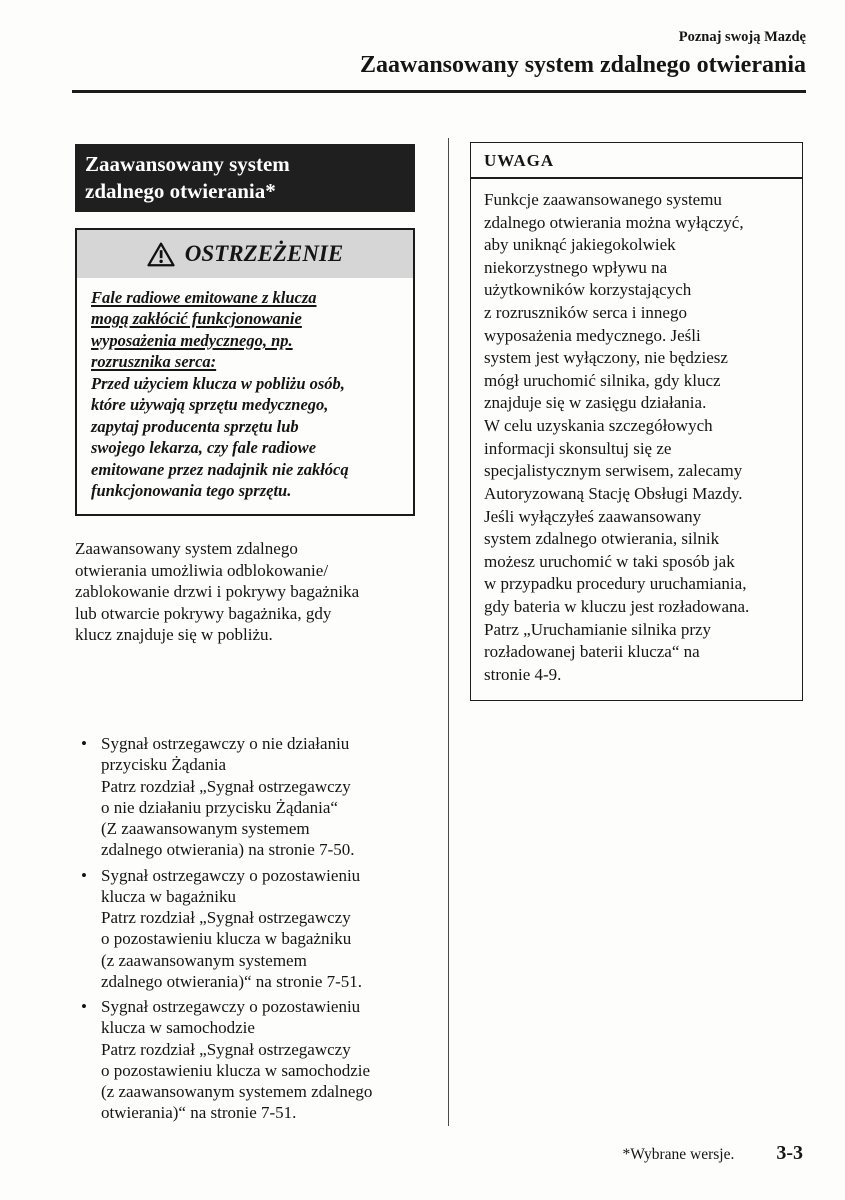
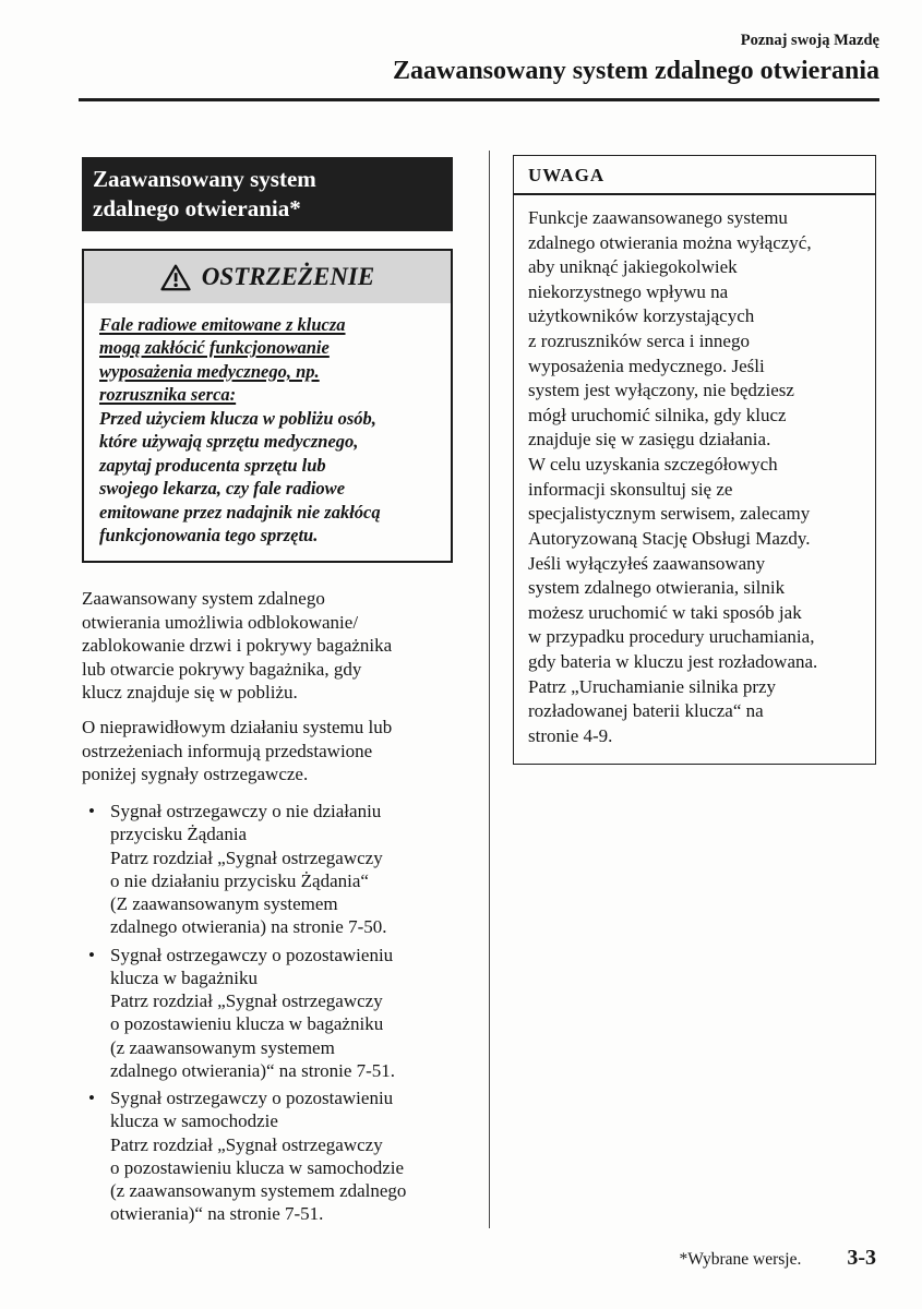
  Poznaj swoją Mazdę
  Zaawansowany system zdalnego otwierania
  Zaawansowany system
  zdalnego otwierania*
  OSTRZEŻENIE
  Fale radiowe emitowane z klucza
  mogą zakłócić funkcjonowanie
  wyposażenia medycznego, np.
  rozrusznika serca:
  Przed użyciem klucza w pobliżu osób,
  które używają sprzętu medycznego,
  zapytaj producenta sprzętu lub
  swojego lekarza, czy fale radiowe
  emitowane przez nadajnik nie zakłócą
  funkcjonowania tego sprzętu.
  Zaawansowany system zdalnego
  otwierania umożliwia odblokowanie/
  zablokowanie drzwi i pokrywy bagażnika
  lub otwarcie pokrywy bagażnika, gdy
  klucz znajduje się w pobliżu.
+ O nieprawidłowym działaniu systemu lub
+ ostrzeżeniach informują przedstawione
+ poniżej sygnały ostrzegawcze.
  •
  Sygnał ostrzegawczy o nie działaniu
  przycisku Żądania
  Patrz rozdział „Sygnał ostrzegawczy
  o nie działaniu przycisku Żądania“
  (Z zaawansowanym systemem
  zdalnego otwierania) na stronie 7-50.
  •
  Sygnał ostrzegawczy o pozostawieniu
  klucza w bagażniku
  Patrz rozdział „Sygnał ostrzegawczy
  o pozostawieniu klucza w bagażniku
  (z zaawansowanym systemem
  zdalnego otwierania)“ na stronie 7-51.
  •
  Sygnał ostrzegawczy o pozostawieniu
  klucza w samochodzie
  Patrz rozdział „Sygnał ostrzegawczy
  o pozostawieniu klucza w samochodzie
  (z zaawansowanym systemem zdalnego
  otwierania)“ na stronie 7-51.
  UWAGA
  Funkcje zaawansowanego systemu
  zdalnego otwierania można wyłączyć,
  aby uniknąć jakiegokolwiek
  niekorzystnego wpływu na
  użytkowników korzystających
  z rozruszników serca i innego
  wyposażenia medycznego. Jeśli
  system jest wyłączony, nie będziesz
  mógł uruchomić silnika, gdy klucz
  znajduje się w zasięgu działania.
  W celu uzyskania szczegółowych
  informacji skonsultuj się ze
  specjalistycznym serwisem, zalecamy
  Autoryzowaną Stację Obsługi Mazdy.
  Jeśli wyłączyłeś zaawansowany
  system zdalnego otwierania, silnik
  możesz uruchomić w taki sposób jak
  w przypadku procedury uruchamiania,
  gdy bateria w kluczu jest rozładowana.
  Patrz „Uruchamianie silnika przy
  rozładowanej baterii klucza“ na
  stronie 4-9.
  *Wybrane wersje.
  3-3
